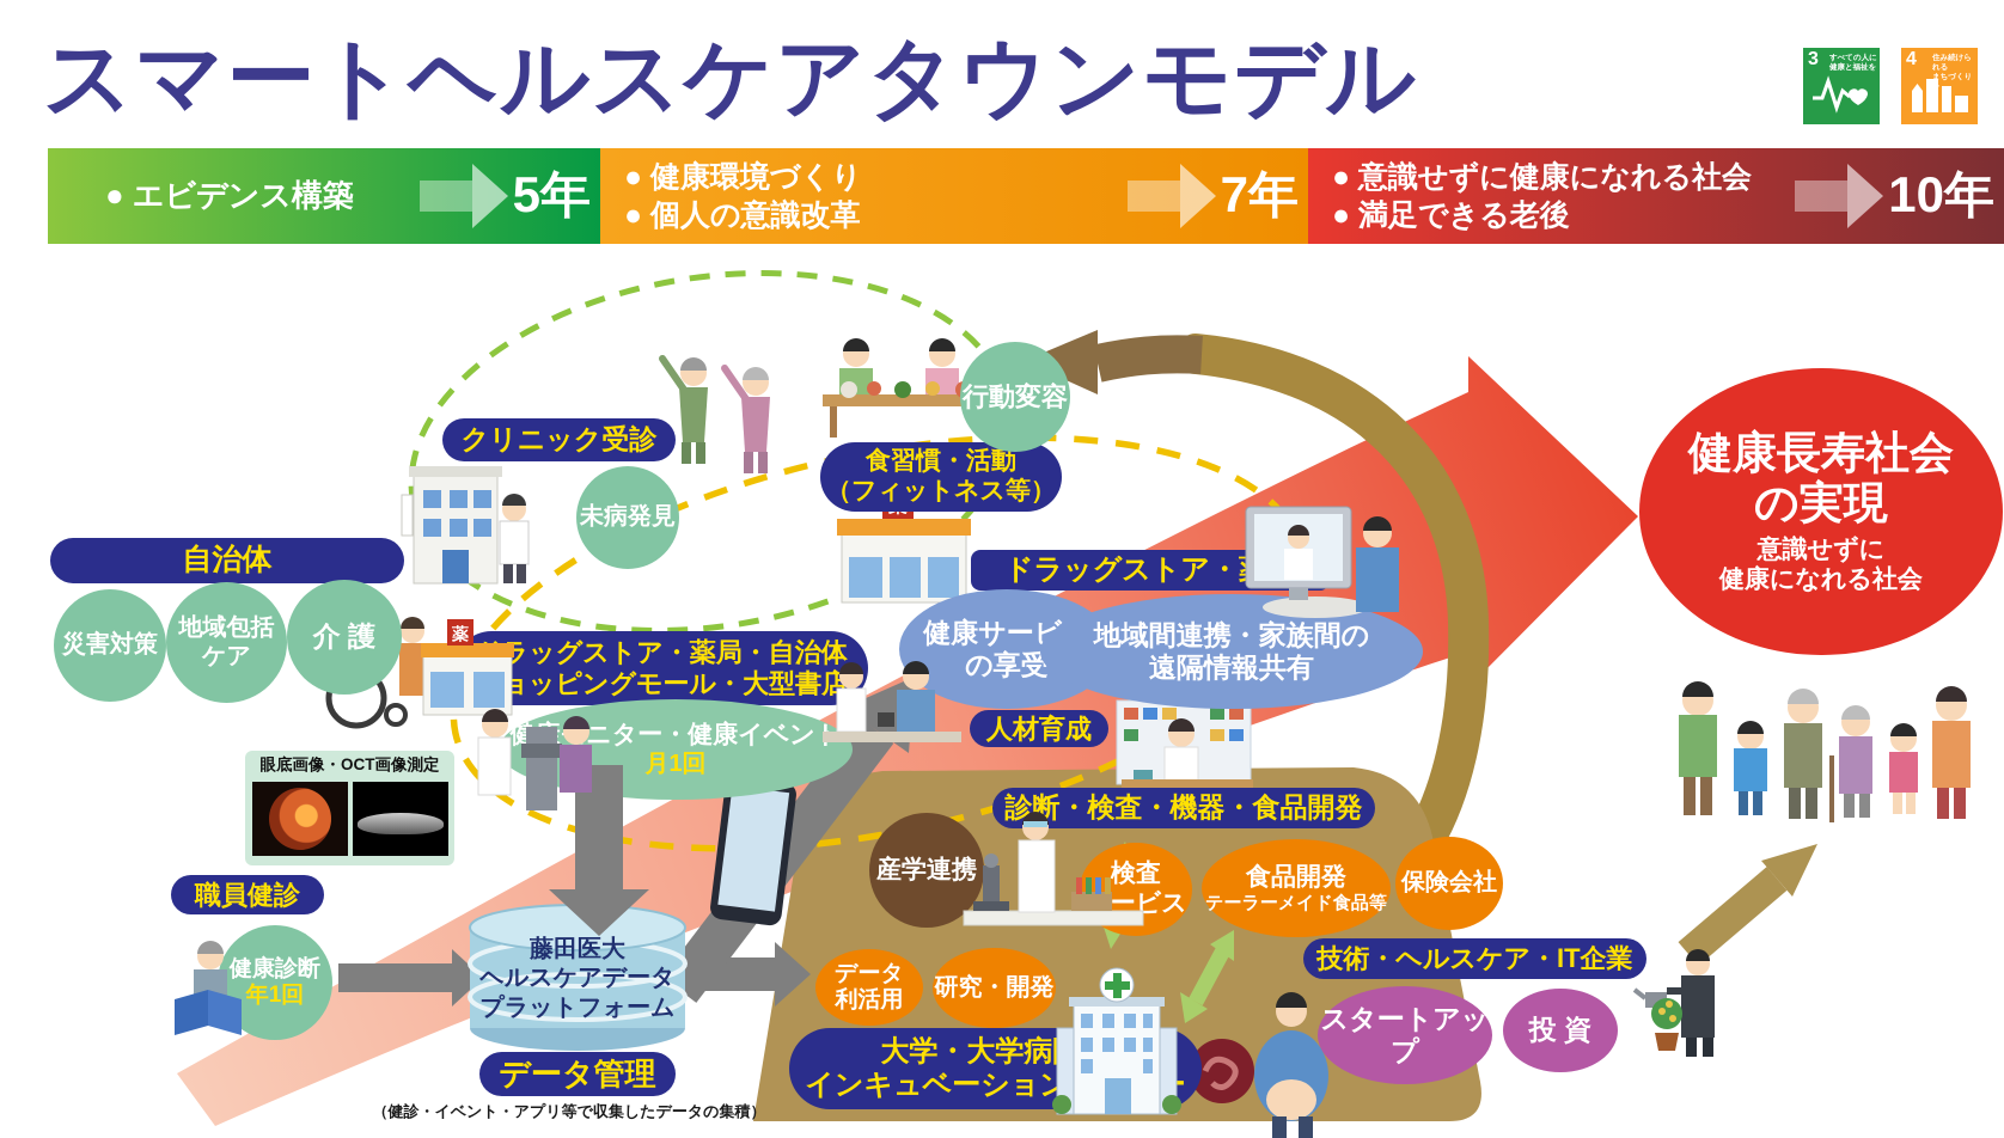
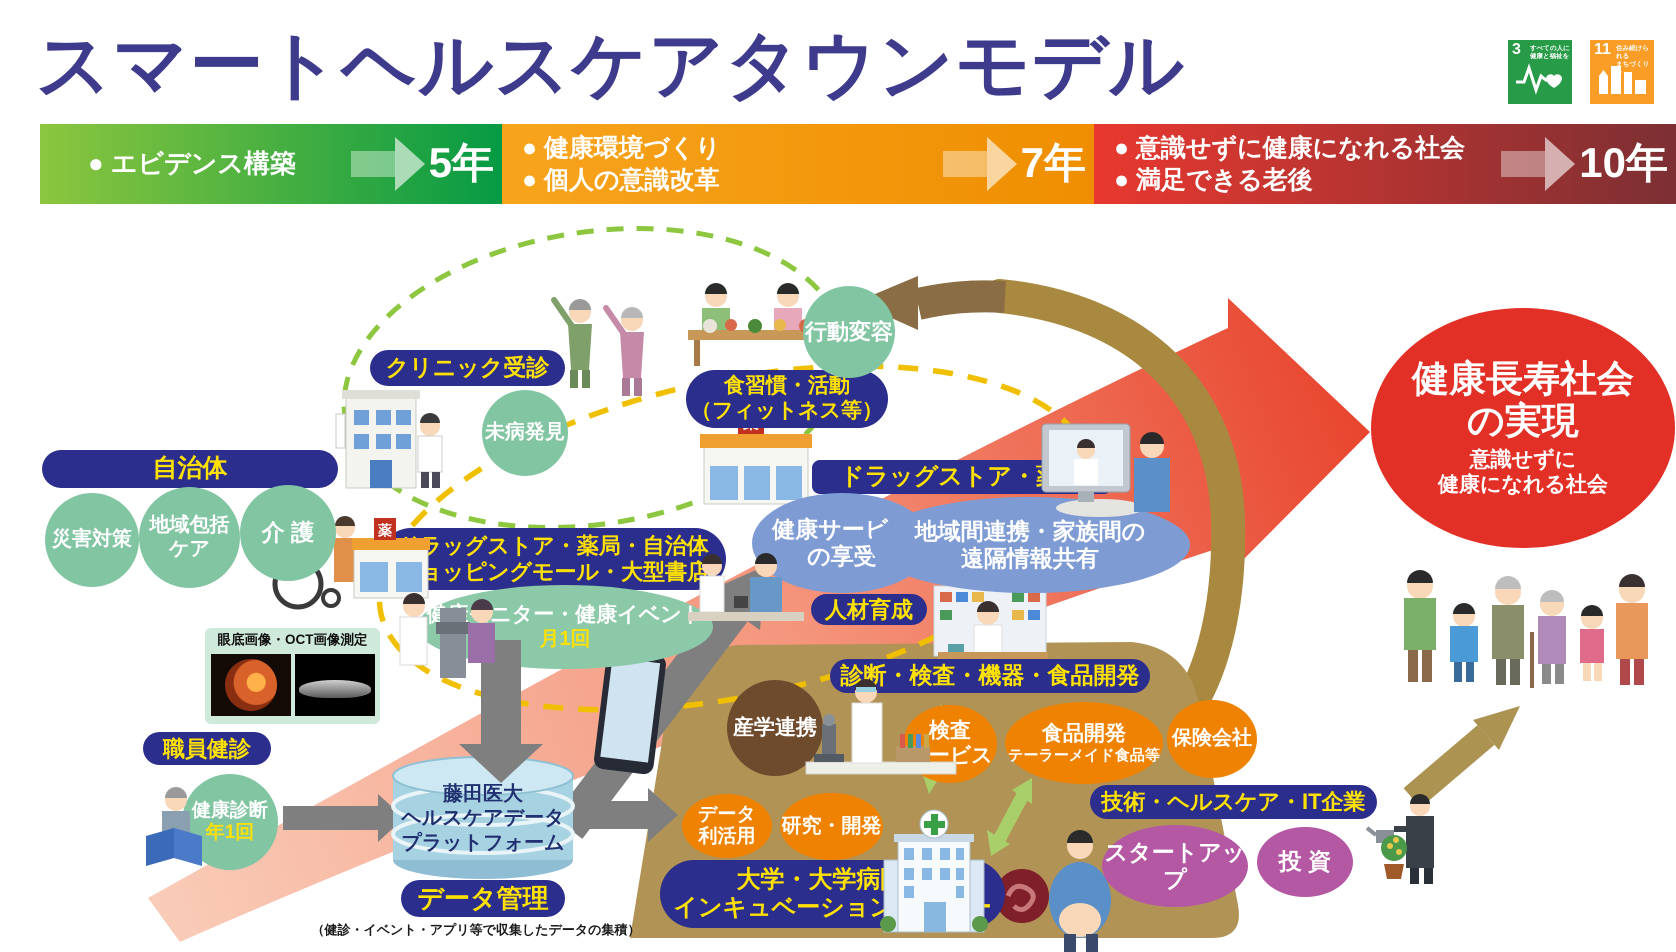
  スマートヘルスケアタウンモデル
  3
- 4
+ 11
  ● エビデンス構築
  5年
  ● 健康環境づくり
  ● 個人の意識改革
  7年
  ● 意識せずに健康になれる社会
  ● 満足できる老後
  10年
  健康長寿社会
  の実現
  意識せずに
  健康になれる社会
  クリニック受診
  自治体
  食習慣・活動
  （フィットネス等）
  ドラッグストア・
  ラッグストア・薬局・自治体
  ョッピングモール・大型書店
  人材育成
  職員健診
  データ管理
  診断・検査・機器・食品開発
  大学・大学病
  技術・ヘルスケア・IT企業
  未病発見
  災害対策
  地域包括
  ケア
  介 護
  行動変容
  健康診断
  年1回
  健ニター・健康イベン
  月1回
  産学連携
  健康サービ
  の享受
  地域間連携・家族間の
  遠隔情報共有
  検査
  ービス
  食品開発
  テーラーメイド食品等
  保険会社
  データ
  利活用
  研究・開発
  スタートアップ
  投 資
  藤田医大
  ヘルスケアデータ
  プラットフォーム
  （健診・イベント・アプリ等で収集したデータの集積）
  眼底画像・OCT画像測定
  薬
